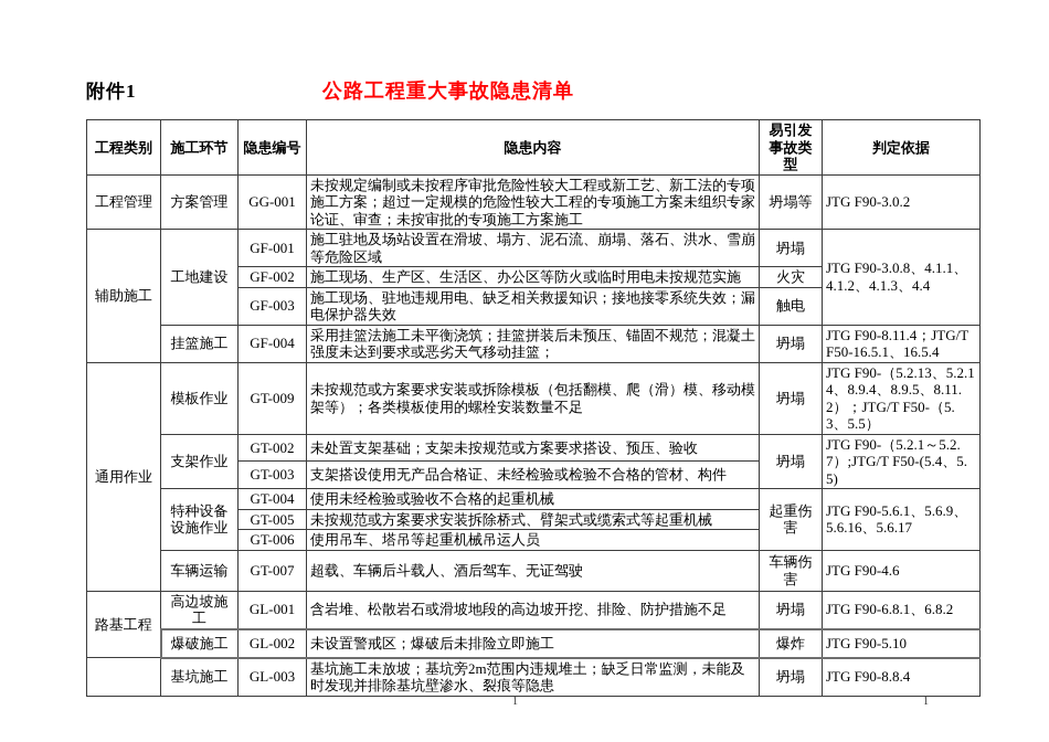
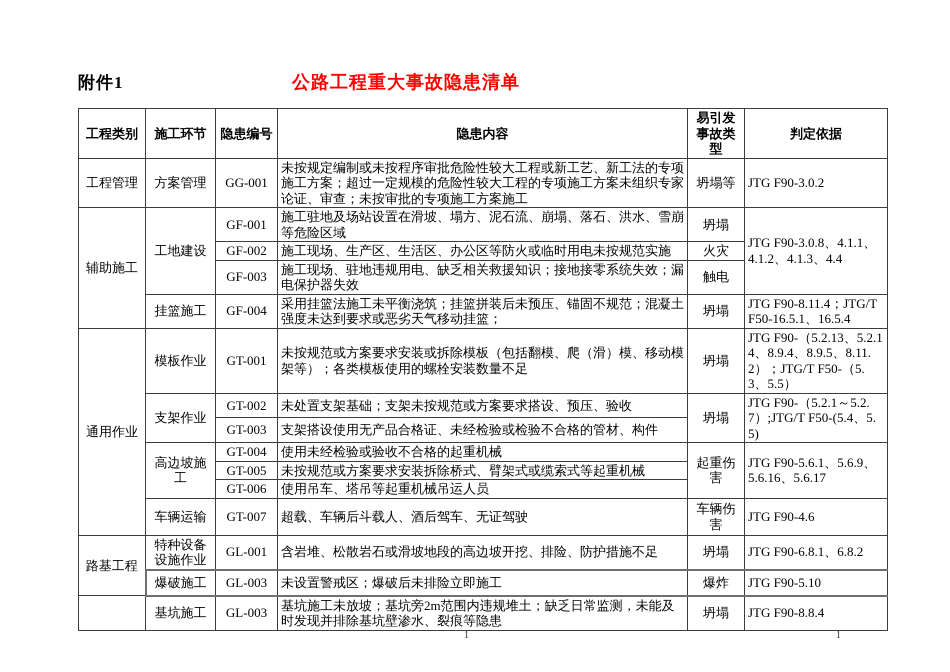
  附件1
  公路工程重大事故隐患清单
  工程类别	施工环节	隐患编号	隐患内容	易引发 事故类型	判定依据
  工程管理	方案管理	GG-001	未按规定编制或未按程序审批危险性较大工程或新工艺、新工法的专项施工方案；超过一定规模的危险性较大工程的专项施工方案未组织专家论证、审查；未按审批的专项施工方案施工	坍塌等	JTG F90-3.0.2
  辅助施工	工地建设	GF-001	施工驻地及场站设置在滑坡、塌方、泥石流、崩塌、落石、洪水、雪崩等危险区域	坍塌	JTG F90-3.0.8、4.1.1、4.1.2、4.1.3、4.4
  GF-002	施工现场、生产区、生活区、办公区等防火或临时用电未按规范实施	火灾
  GF-003	施工现场、驻地违规用电、缺乏相关救援知识；接地接零系统失效；漏电保护器失效	触电
  挂篮施工	GF-004	采用挂篮法施工未平衡浇筑；挂篮拼装后未预压、锚固不规范；混凝土强度未达到要求或恶劣天气移动挂篮；	坍塌	JTG F90-8.11.4；JTG/T F50-16.5.1、16.5.4
- 通用作业	模板作业	GT-009	未按规范或方案要求安装或拆除模板（包括翻模、爬（滑）模、移动模架等）；各类模板使用的螺栓安装数量不足	坍塌	JTG F90-（5.2.13、5.2.14、8.9.4、8.9.5、8.11.2）；JTG/T F50-（5.3、5.5）
+ 通用作业	模板作业	GT-001	未按规范或方案要求安装或拆除模板（包括翻模、爬（滑）模、移动模架等）；各类模板使用的螺栓安装数量不足	坍塌	JTG F90-（5.2.13、5.2.14、8.9.4、8.9.5、8.11.2）；JTG/T F50-（5.3、5.5）
  支架作业	GT-002	未处置支架基础；支架未按规范或方案要求搭设、预压、验收	坍塌	JTG F90-（5.2.1～5.2.7）;JTG/T F50-(5.4、5.5)
  GT-003	支架搭设使用无产品合格证、未经检验或检验不合格的管材、构件
- 特种设备 设施作业	GT-004	使用未经检验或验收不合格的起重机械	起重伤害	JTG F90-5.6.1、5.6.9、5.6.16、5.6.17
+ 高边坡施工	GT-004	使用未经检验或验收不合格的起重机械	起重伤害	JTG F90-5.6.1、5.6.9、5.6.16、5.6.17
  GT-005	未按规范或方案要求安装拆除桥式、臂架式或缆索式等起重机械
  GT-006	使用吊车、塔吊等起重机械吊运人员
  车辆运输	GT-007	超载、车辆后斗载人、酒后驾车、无证驾驶	车辆伤害	JTG F90-4.6
- 路基工程	高边坡施工	GL-001	含岩堆、松散岩石或滑坡地段的高边坡开挖、排险、防护措施不足	坍塌	JTG F90-6.8.1、6.8.2
+ 路基工程	特种设备 设施作业	GL-001	含岩堆、松散岩石或滑坡地段的高边坡开挖、排险、防护措施不足	坍塌	JTG F90-6.8.1、6.8.2
- 爆破施工	GL-002	未设置警戒区；爆破后未排险立即施工	爆炸	JTG F90-5.10
+ 爆破施工	GL-003	未设置警戒区；爆破后未排险立即施工	爆炸	JTG F90-5.10
  	基坑施工	GL-003	基坑施工未放坡；基坑旁2m范围内违规堆土；缺乏日常监测，未能及时发现并排除基坑壁渗水、裂痕等隐患	坍塌	JTG F90-8.8.4
  1
  1
